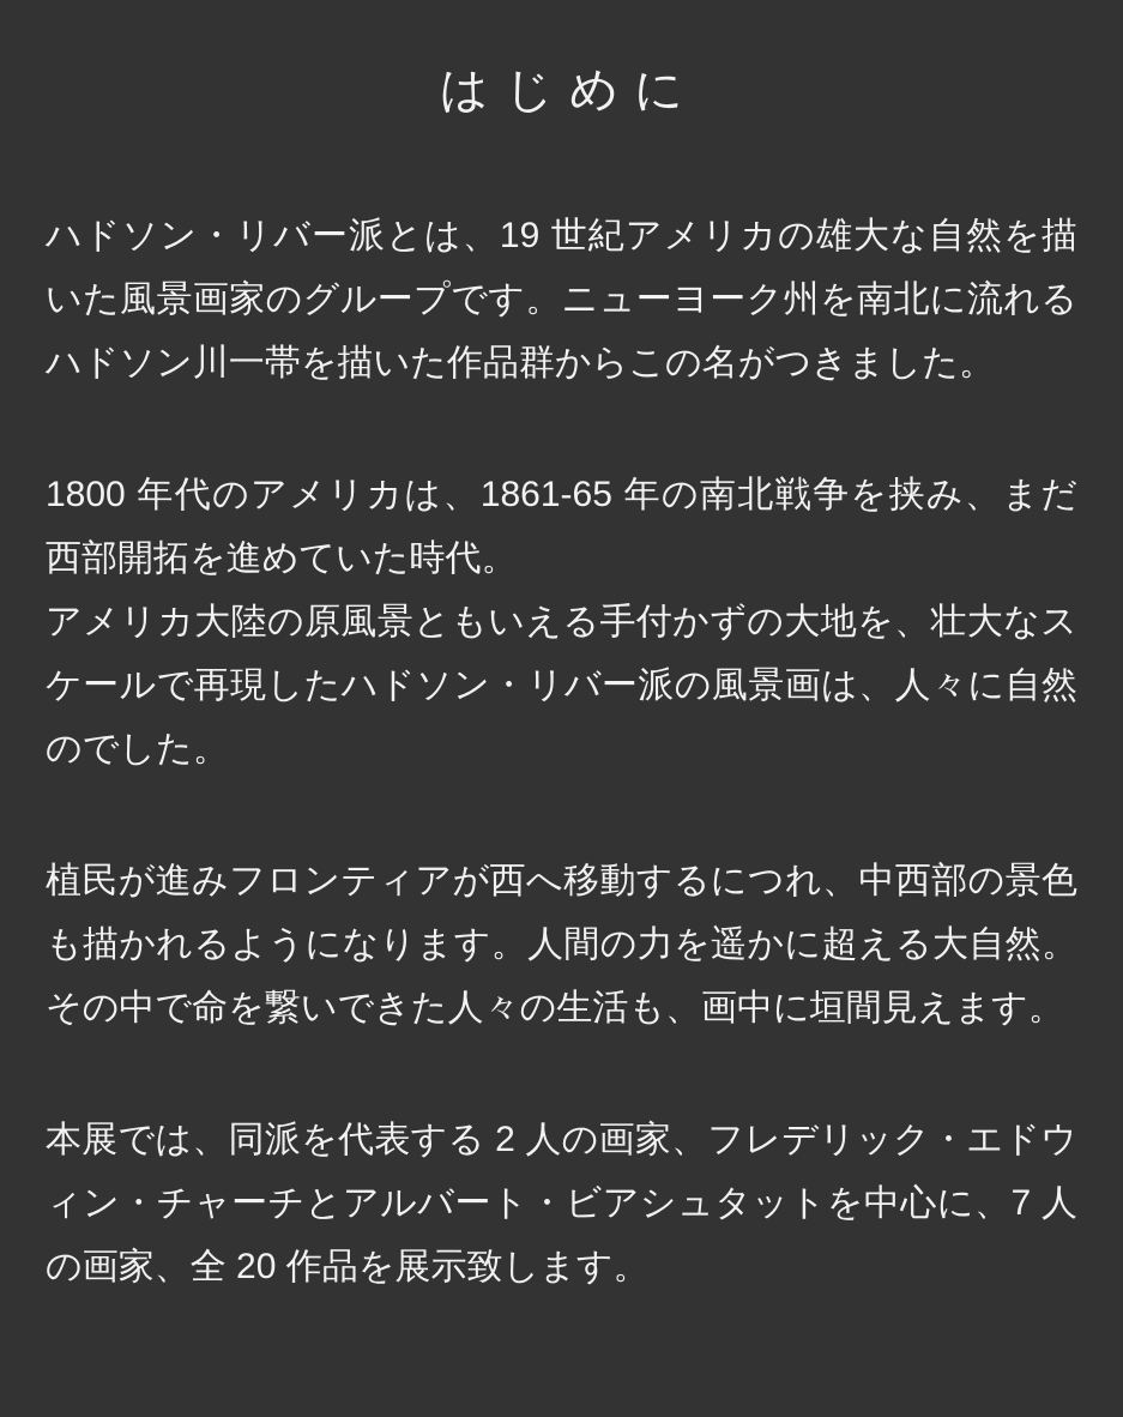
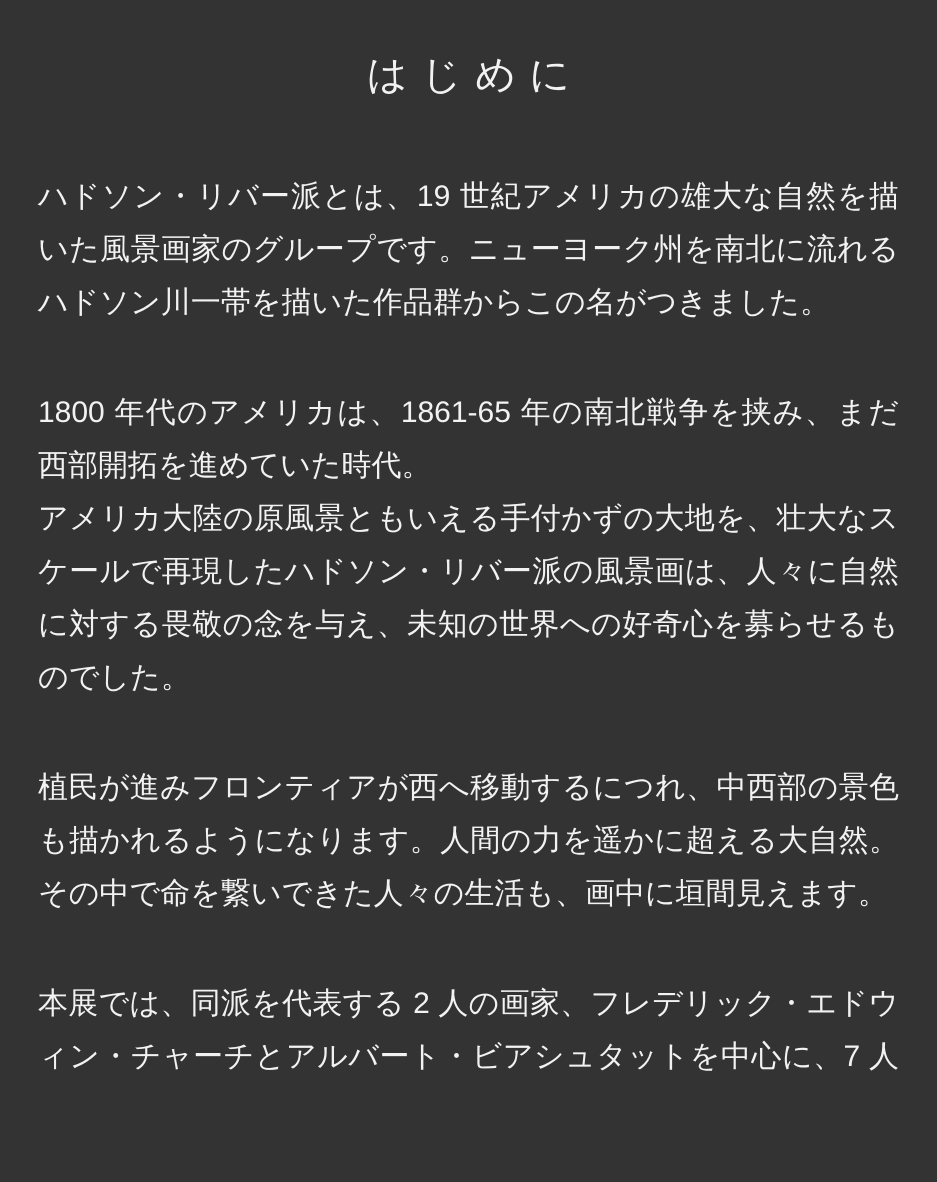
  はじめに
  ハドソン・リバー派とは、19 世紀アメリカの雄大な自然を描
  いた風景画家のグループです。ニューヨーク州を南北に流れる
  ハドソン川一帯を描いた作品群からこの名がつきました。
  1800 年代のアメリカは、1861-65 年の南北戦争を挟み、まだ
  西部開拓を進めていた時代。
  アメリカ大陸の原風景ともいえる手付かずの大地を、壮大なス
  ケールで再現したハドソン・リバー派の風景画は、人々に自然
+ に対する畏敬の念を与え、未知の世界への好奇心を募らせるも
  のでした。
  植民が進みフロンティアが西へ移動するにつれ、中西部の景色
  も描かれるようになります。人間の力を遥かに超える大自然。
  その中で命を繋いできた人々の生活も、画中に垣間見えます。
  本展では、同派を代表する 2 人の画家、フレデリック・エドウ
  ィン・チャーチとアルバート・ビアシュタットを中心に、7 人
- の画家、全 20 作品を展示致します。
